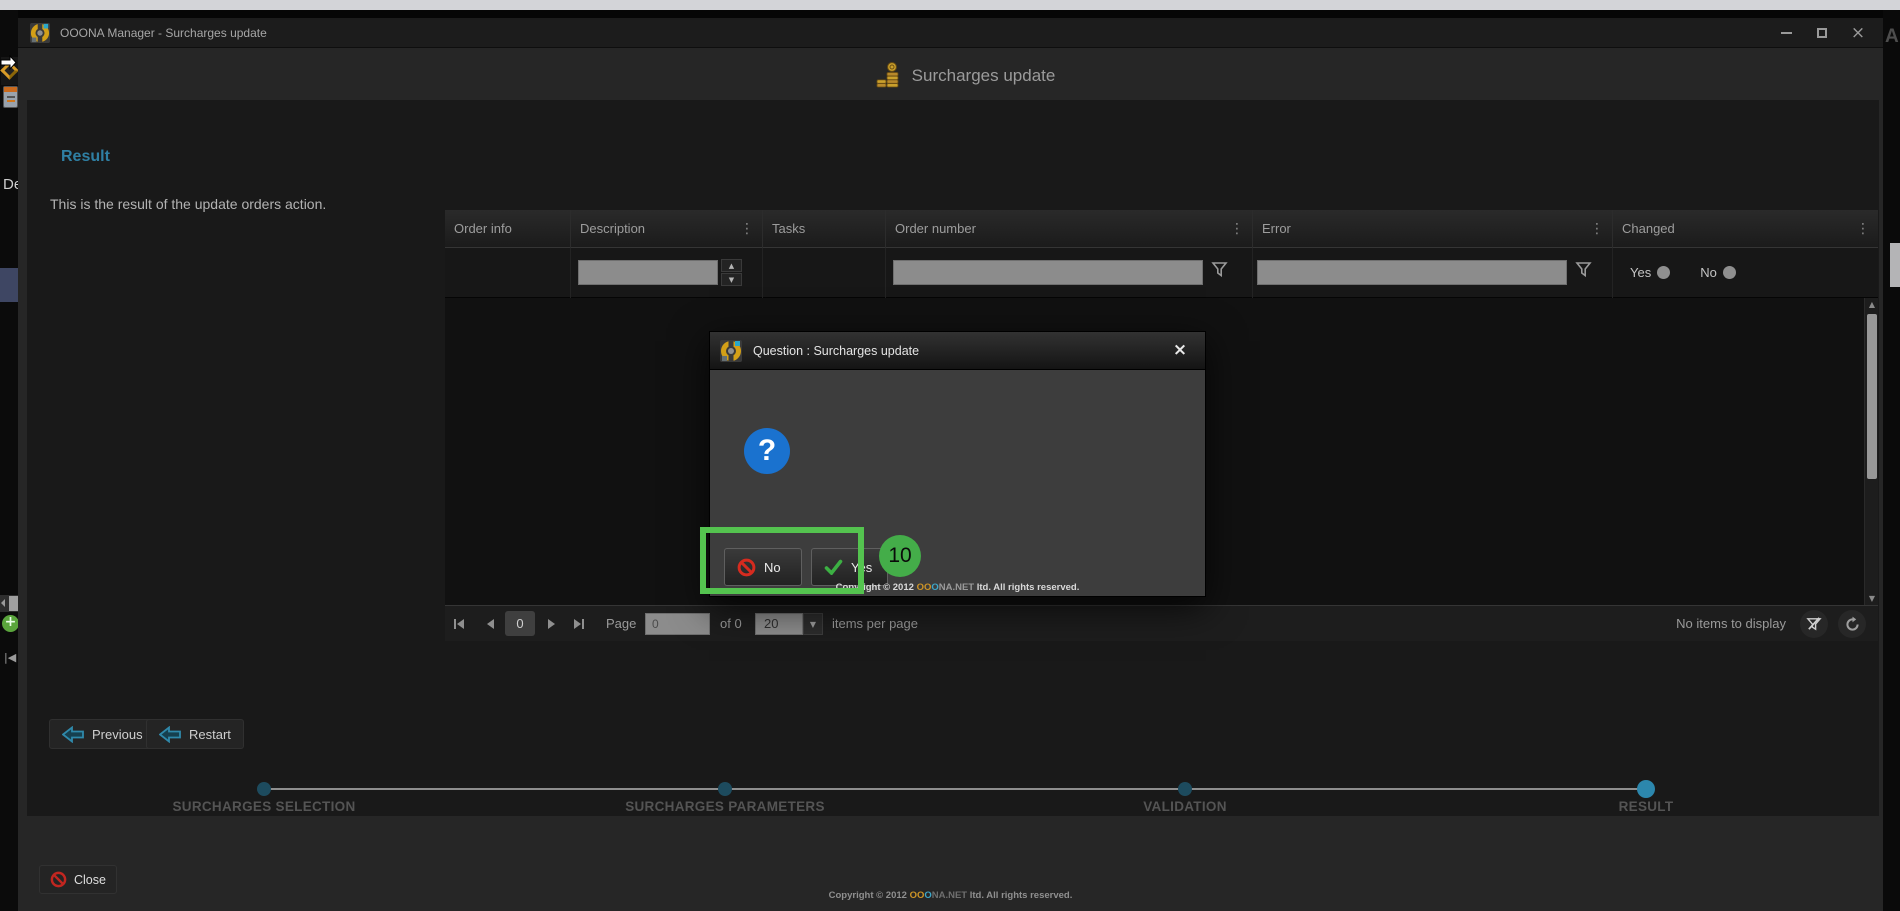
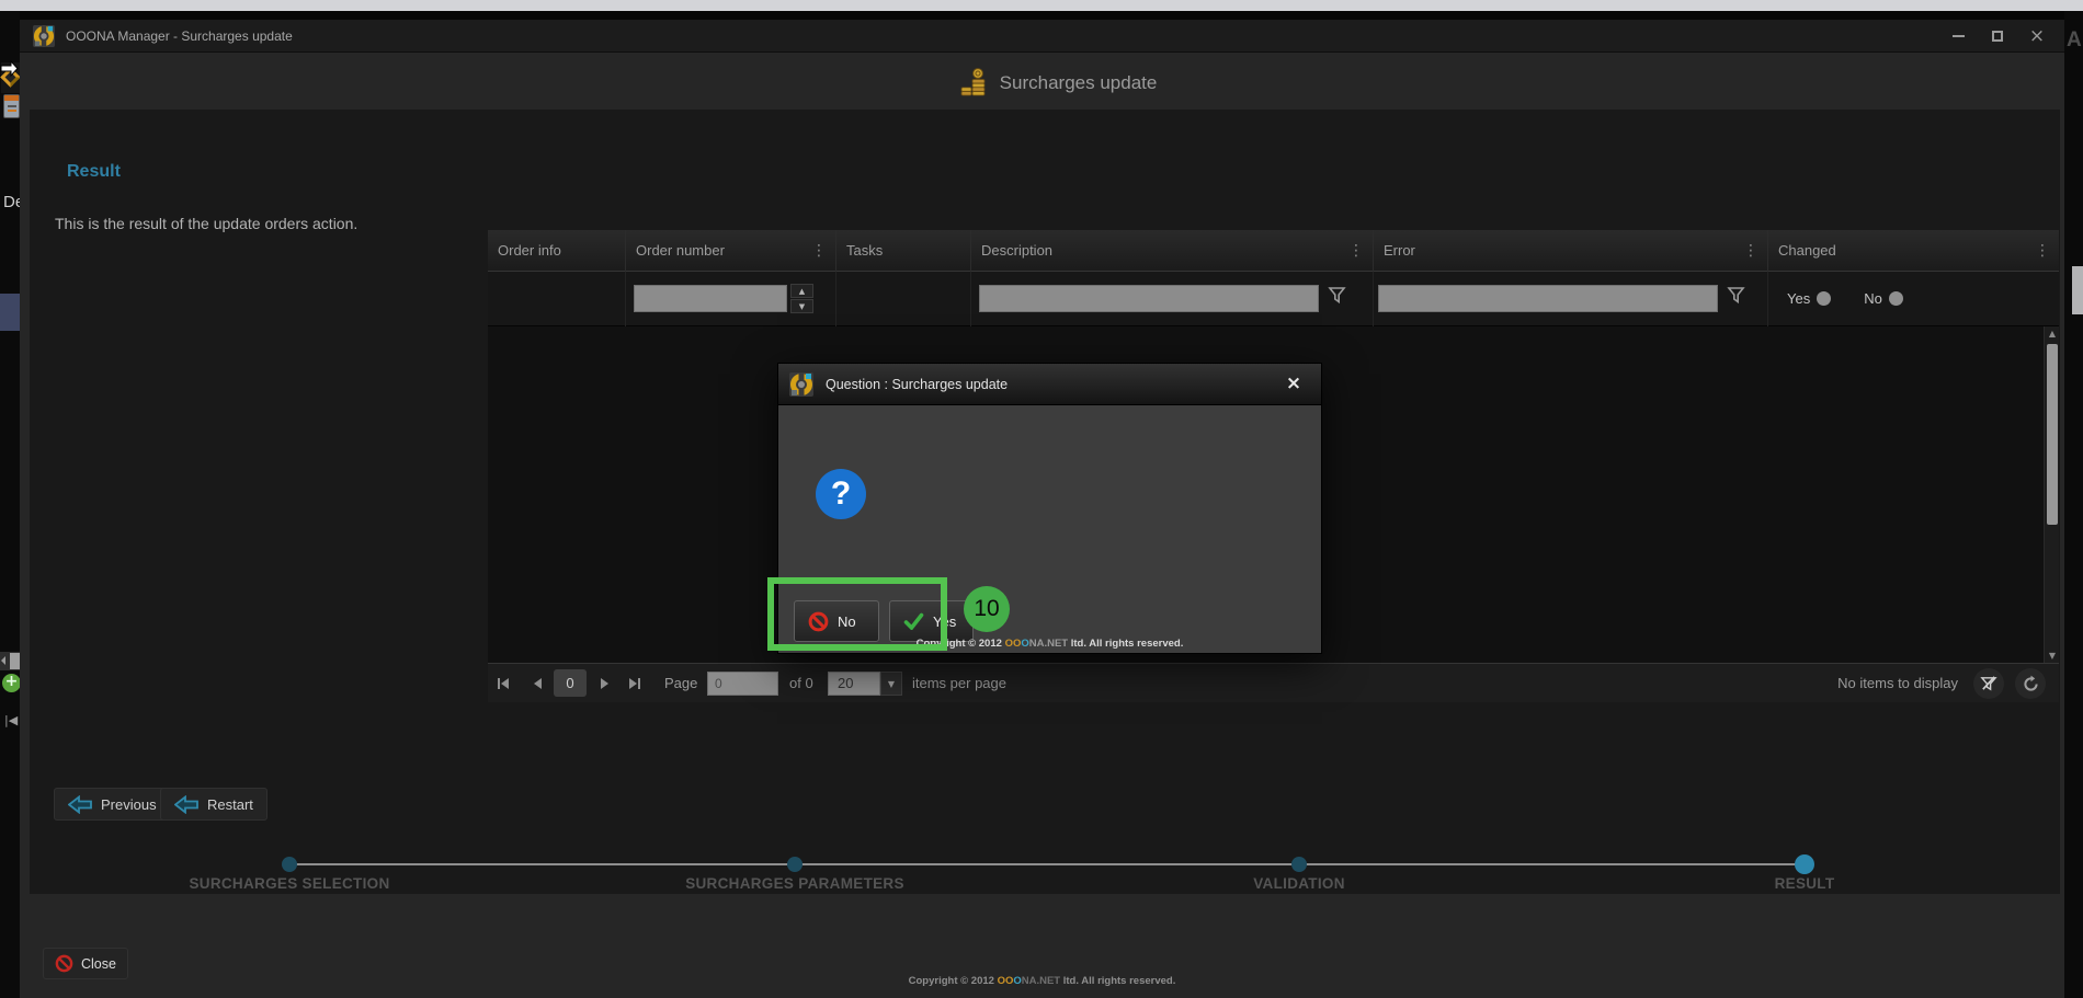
  +
  |◀
  A
  OOONA Manager - Surcharges update
  ×
  Surcharges update
  Result
  This is the result of the update orders action.
  Order info
- Description
+ Order number
  ⋮
  Tasks
- Order number
+ Description
  ⋮
  Error
  ⋮
  Changed
  ⋮
  ▲
  ▼
  Yes
  No
  ▲
  ▼
  0
  Page
  0
  of 0
  20
  ▼
  items per page
  No items to display
  SURCHARGES SELECTION
  SURCHARGES PARAMETERS
  VALIDATION
  RESULT
  Previous
  Restart
  Close
  Copyright © 2012 OOONA.NET ltd. All rights reserved.
  Question : Surcharges update
  ×
  ?
  No
  Yes
  Copyright © 2012 OOONA.NET ltd. All rights reserved.
  10
